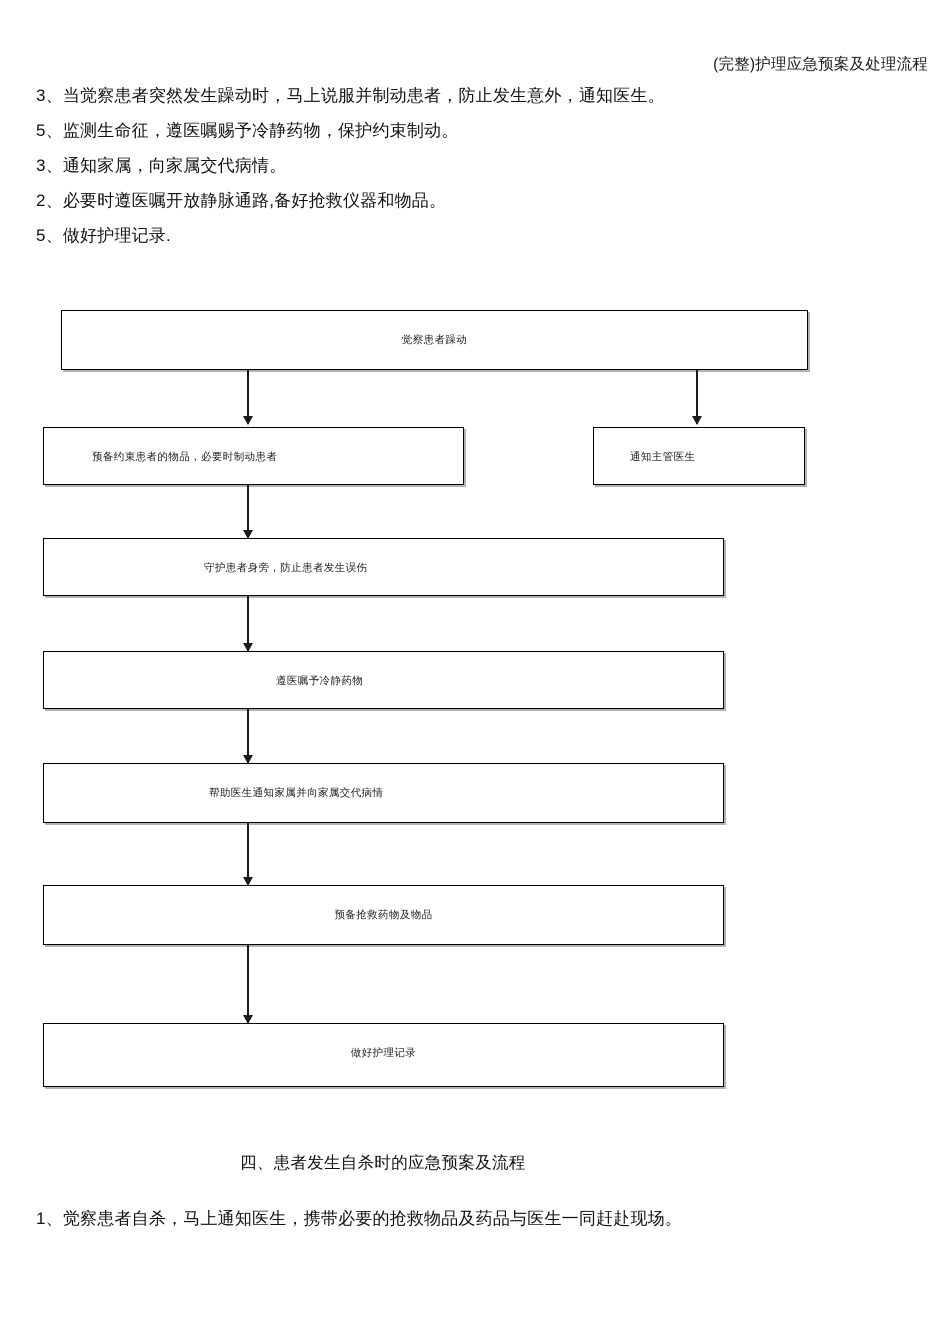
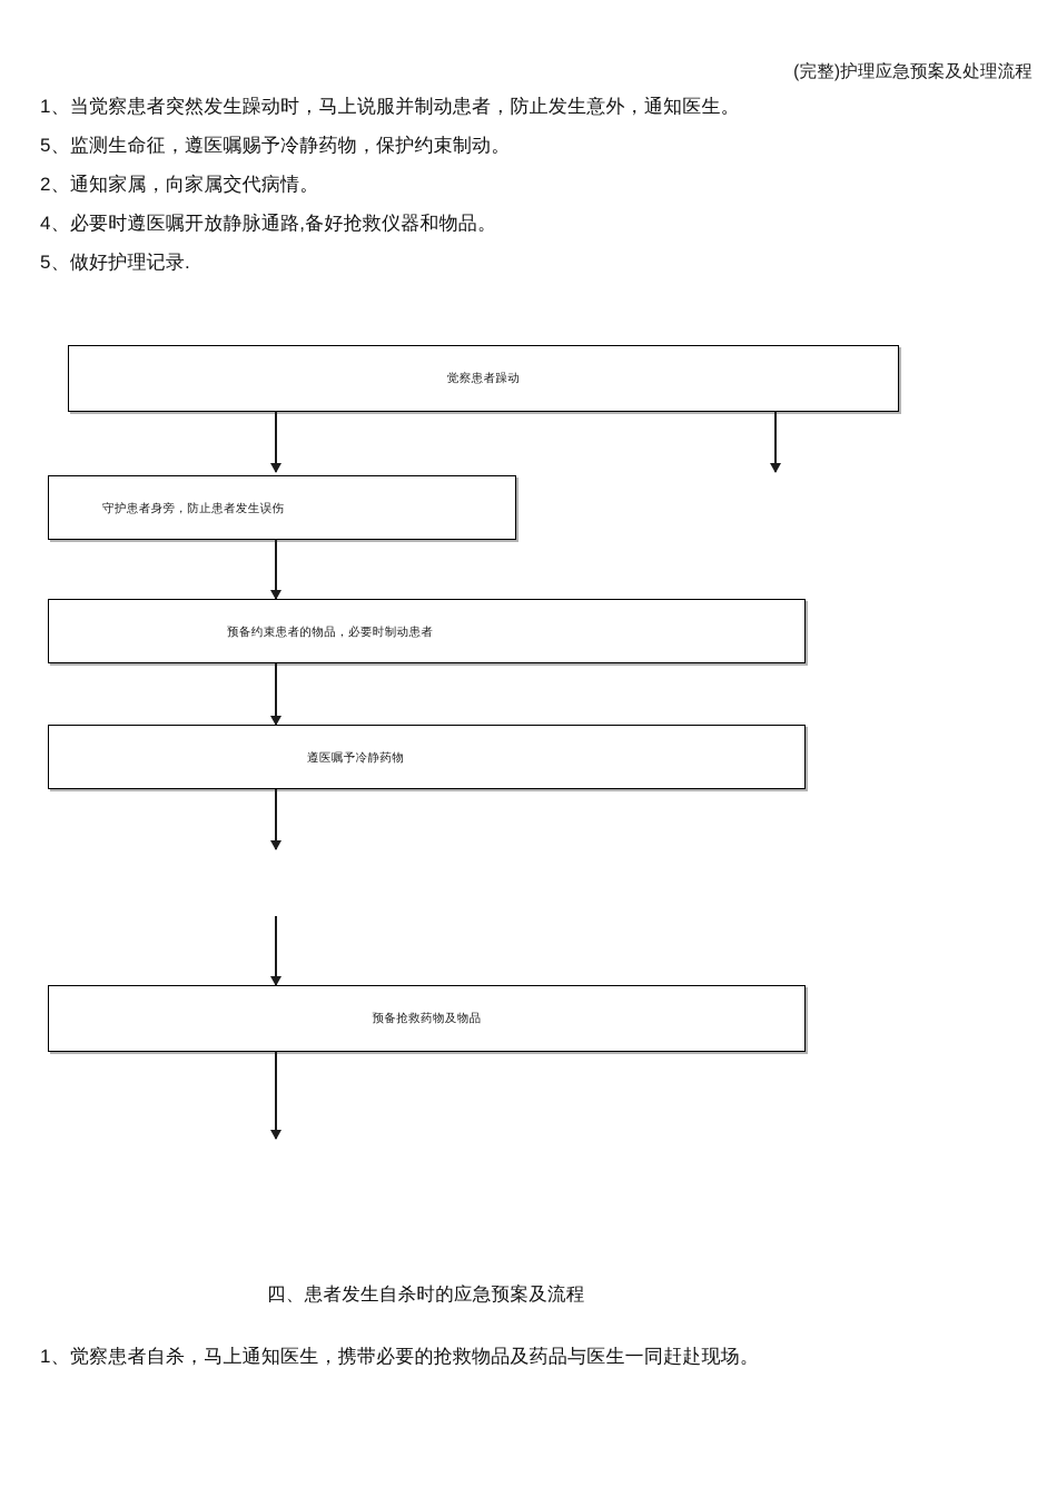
  (完整)护理应急预案及处理流程
- 3、当觉察患者突然发生躁动时，马上说服并制动患者，防止发生意外，通知医生。
+ 1、当觉察患者突然发生躁动时，马上说服并制动患者，防止发生意外，通知医生。
  5、监测生命征，遵医嘱赐予冷静药物，保护约束制动。
- 3、通知家属，向家属交代病情。
+ 2、通知家属，向家属交代病情。
- 2、必要时遵医嘱开放静脉通路,备好抢救仪器和物品。
+ 4、必要时遵医嘱开放静脉通路,备好抢救仪器和物品。
  5、做好护理记录.
  觉察患者躁动
- 预备约束患者的物品，必要时制动患者
+ 守护患者身旁，防止患者发生误伤
- 通知主管医生
- 守护患者身旁，防止患者发生误伤
+ 预备约束患者的物品，必要时制动患者
  遵医嘱予冷静药物
- 帮助医生通知家属并向家属交代病情
  预备抢救药物及物品
- 做好护理记录
  四、患者发生自杀时的应急预案及流程
  1、觉察患者自杀，马上通知医生，携带必要的抢救物品及药品与医生一同赶赴现场。
